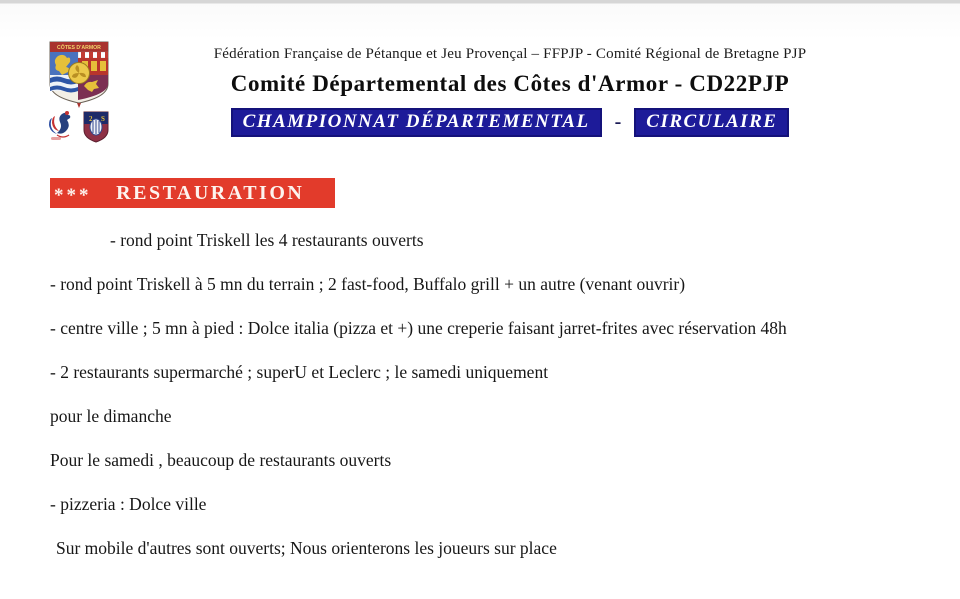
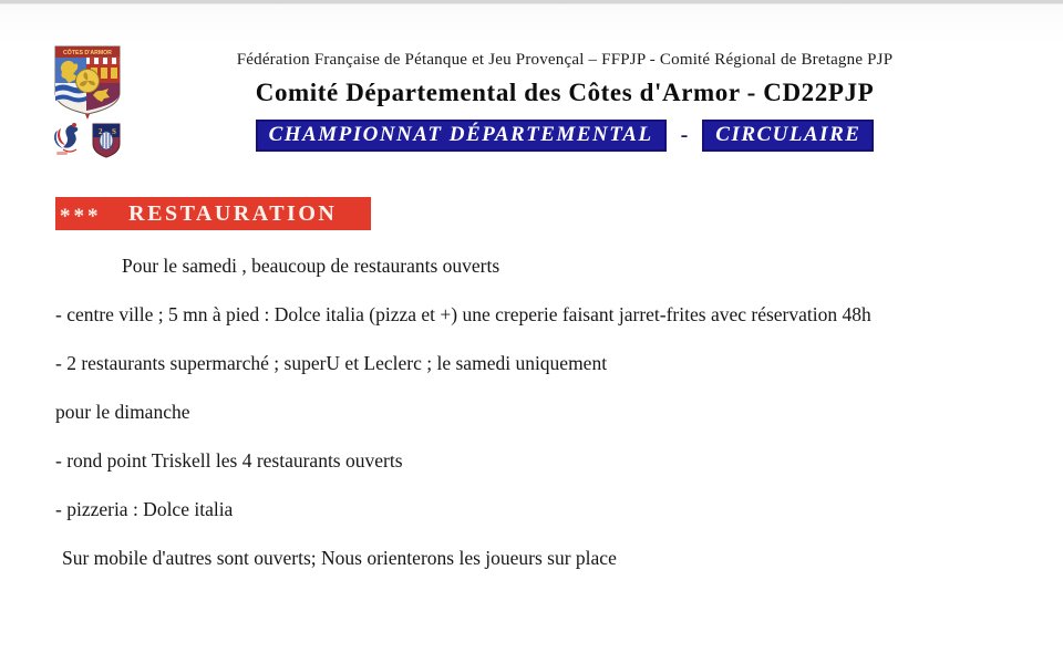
  2
  S
  Fédération Française de Pétanque et Jeu Provençal – FFPJP - Comité Régional de Bretagne PJP
  Comité Départemental des Côtes d'Armor - CD22PJP
  CHAMPIONNAT DÉPARTEMENTAL
  -
  CIRCULAIRE
  ***
  RESTAURATION
- - rond point Triskell les 4 restaurants ouverts
+ Pour le samedi , beaucoup de restaurants ouverts
- - rond point Triskell à 5 mn du terrain ; 2 fast-food, Buffalo grill + un autre (venant ouvrir)
  - centre ville ; 5 mn à pied : Dolce italia (pizza et +) une creperie faisant jarret-frites avec réservation 48h
  - 2 restaurants supermarché ; superU et Leclerc ; le samedi uniquement
  pour le dimanche
- Pour le samedi , beaucoup de restaurants ouverts
+ - rond point Triskell les 4 restaurants ouverts
- - pizzeria : Dolce ville
+ - pizzeria : Dolce italia
  Sur mobile d'autres sont ouverts; Nous orienterons les joueurs sur place
